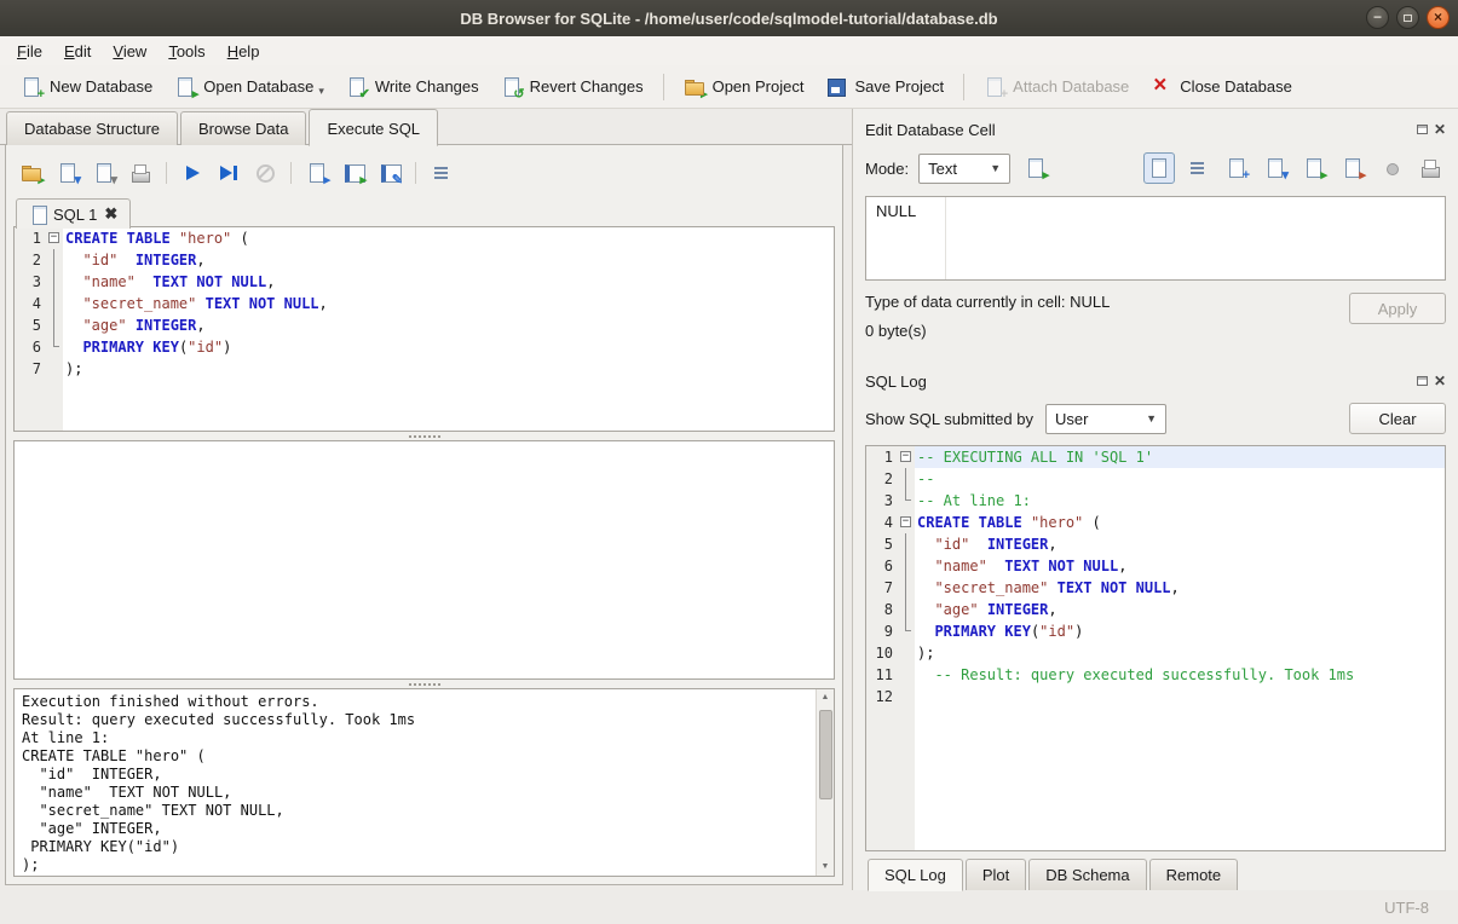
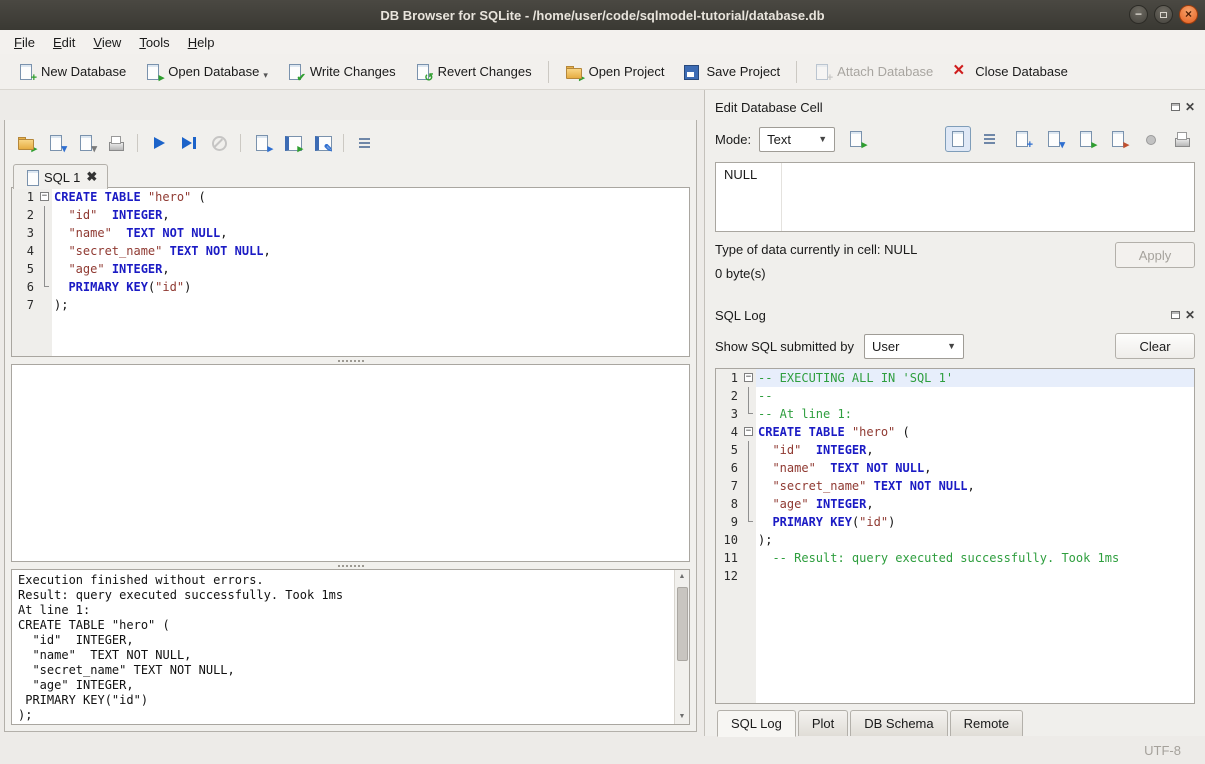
  DB Browser for SQLite - /home/user/code/sqlmodel-tutorial/database.db
  −
  ×
  File
  Edit
  View
  Tools
  Help
  +
  New Database
  ▸
  Open Database
  ▾
  ✔
  Write Changes
  ↺
  Revert Changes
  ▸
  Open Project
  Save Project
  +
  Attach Database
  Close Database
- Database Structure
- Browse Data
- Execute SQL
  ▸
  ▾
  ▾
  ▸
  ▸
  ✎
  SQL 1
  ✖
  1
  −
  CREATE TABLE "hero" (
  2
  "id" INTEGER,
  3
  "name" TEXT NOT NULL,
  4
  "secret_name" TEXT NOT NULL,
  5
  "age" INTEGER,
  6
  PRIMARY KEY("id")
  7
  );
  Execution finished without errors.
  Result: query executed successfully. Took 1ms
  At line 1:
  CREATE TABLE "hero" (
  "id" INTEGER,
  "name" TEXT NOT NULL,
  "secret_name" TEXT NOT NULL,
  "age" INTEGER,
  PRIMARY KEY("id")
  );
  Edit Database Cell
  ✕
  Mode:
  Text
  ▼
  ▸
  +
  ▾
  ▸
  ▸
  NULL
  Type of data currently in cell: NULL
  0 byte(s)
  Apply
  SQL Log
  ✕
  Show SQL submitted by
  User
  ▼
  Clear
  1
  −
  -- EXECUTING ALL IN 'SQL 1'
  2
  --
  3
  -- At line 1:
  4
  −
  CREATE TABLE "hero" (
  5
  "id" INTEGER,
  6
  "name" TEXT NOT NULL,
  7
  "secret_name" TEXT NOT NULL,
  8
  "age" INTEGER,
  9
  PRIMARY KEY("id")
  10
  );
  11
  -- Result: query executed successfully. Took 1ms
  12
  SQL Log
  Plot
  DB Schema
  Remote
  UTF-8
